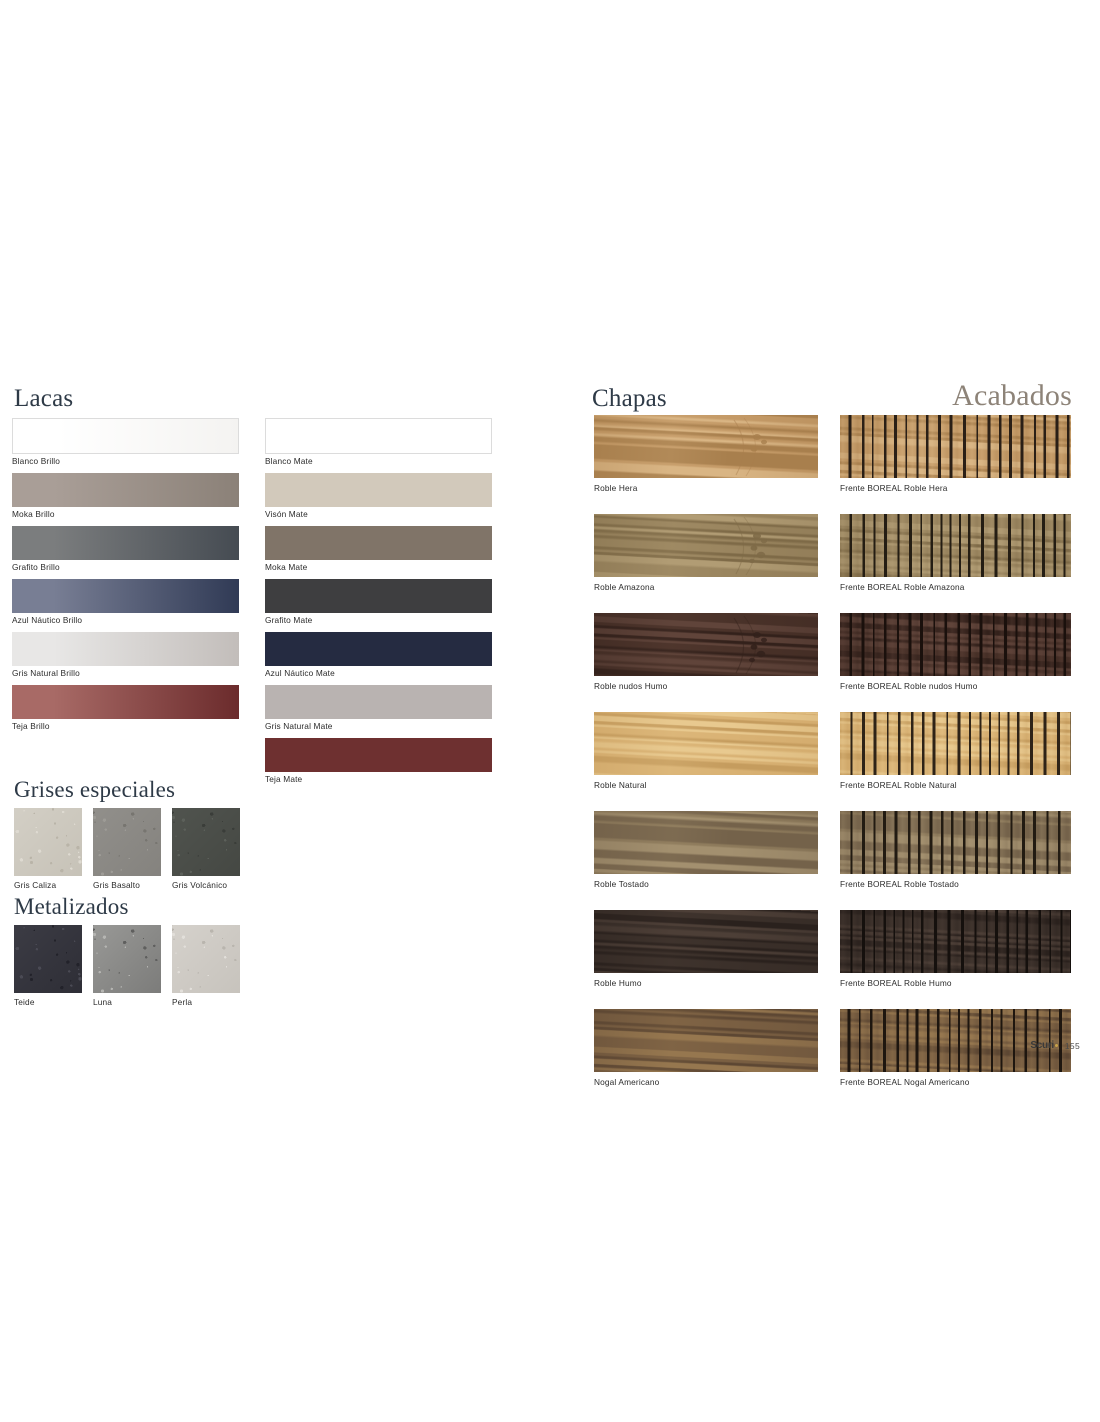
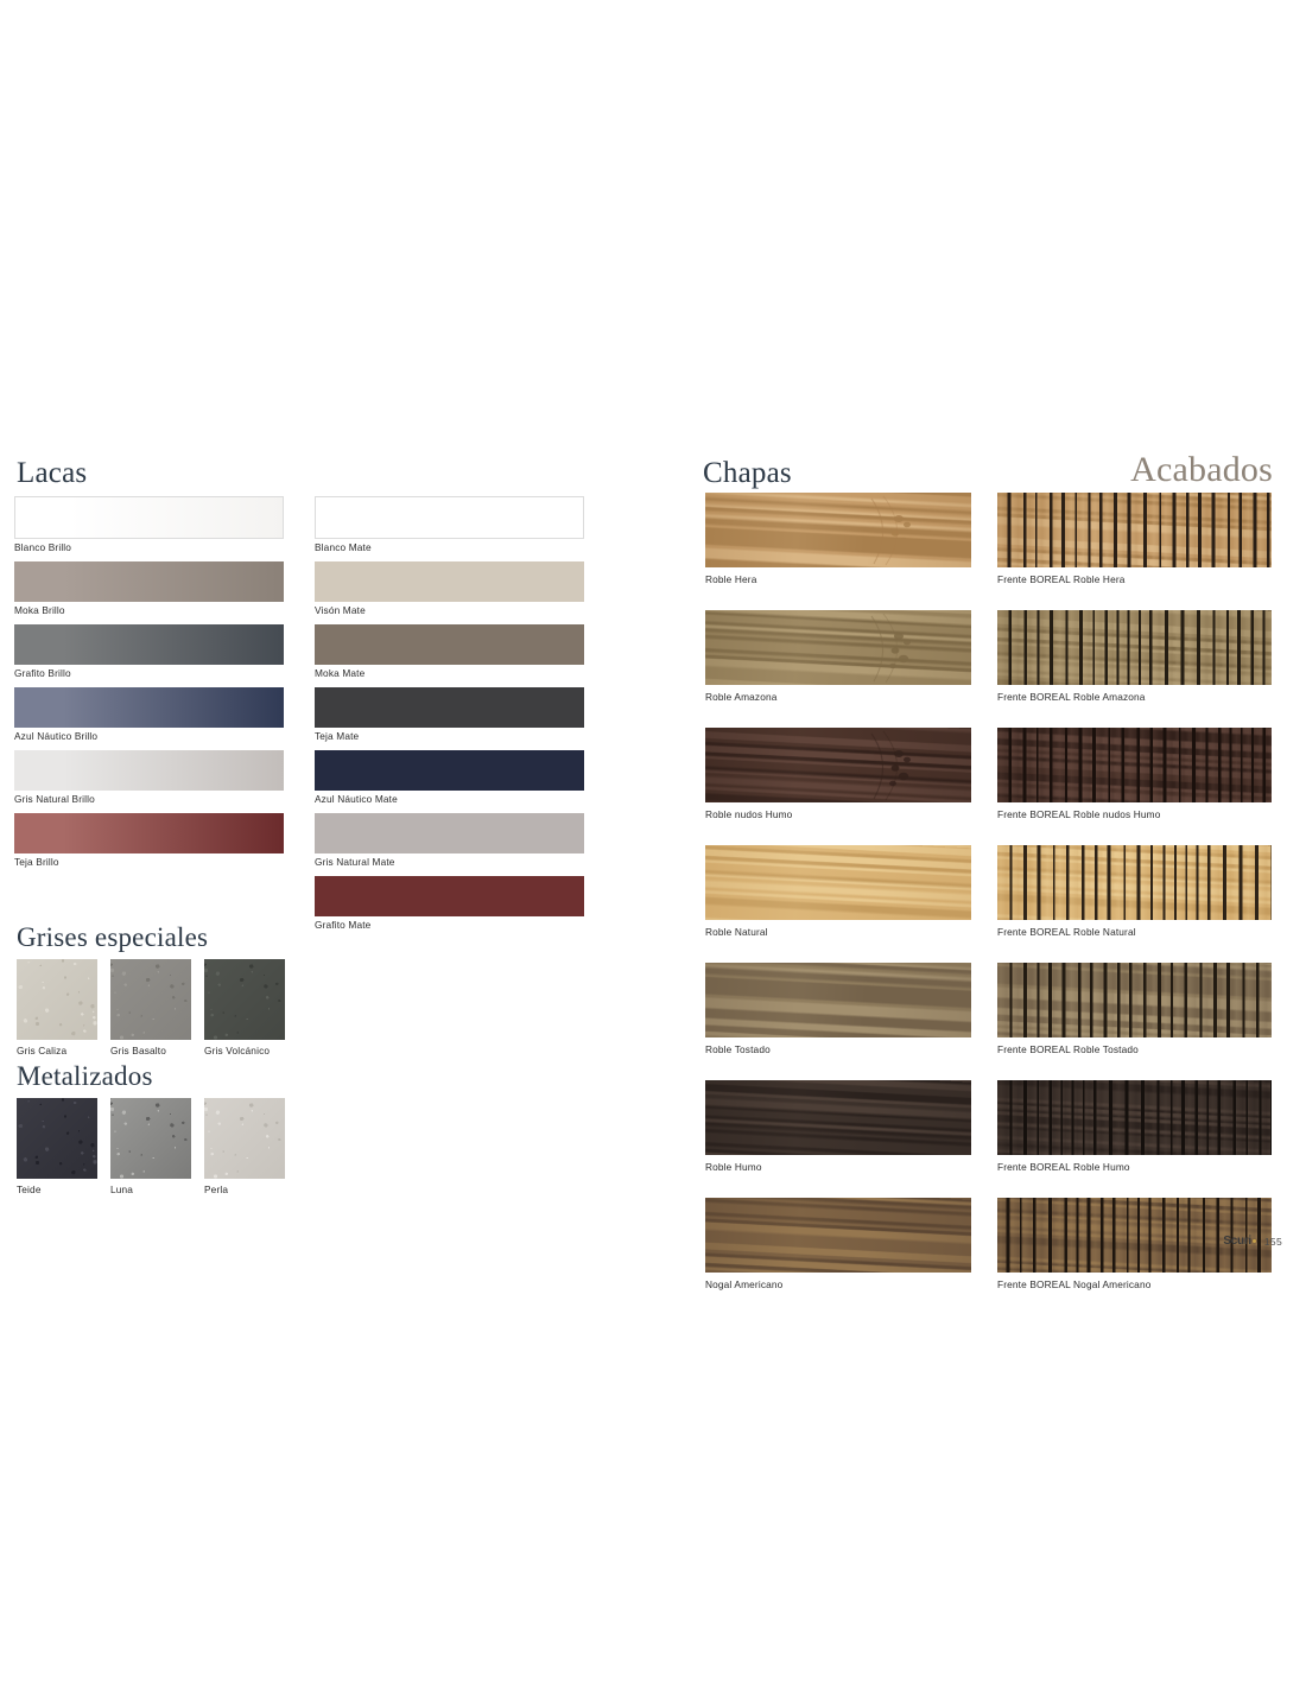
  Lacas
  Blanco Brillo
  Moka Brillo
  Grafito Brillo
  Azul Náutico Brillo
  Gris Natural Brillo
  Teja Brillo
  Blanco Mate
  Visón Mate
  Moka Mate
- Grafito Mate
+ Teja Mate
  Azul Náutico Mate
  Gris Natural Mate
- Teja Mate
+ Grafito Mate
  Grises especiales
  Gris Caliza
  Gris Basalto
  Gris Volcánico
  Metalizados
  Teide
  Luna
  Perla
  Chapas
  Acabados
  Roble Hera
  Roble Amazona
  Roble nudos Humo
  Roble Natural
  Roble Tostado
  Roble Humo
  Nogal Americano
  Frente BOREAL Roble Hera
  Frente BOREAL Roble Amazona
  Frente BOREAL Roble nudos Humo
  Frente BOREAL Roble Natural
  Frente BOREAL Roble Tostado
  Frente BOREAL Roble Humo
  Frente BOREAL Nogal Americano
  Scuri
  155
